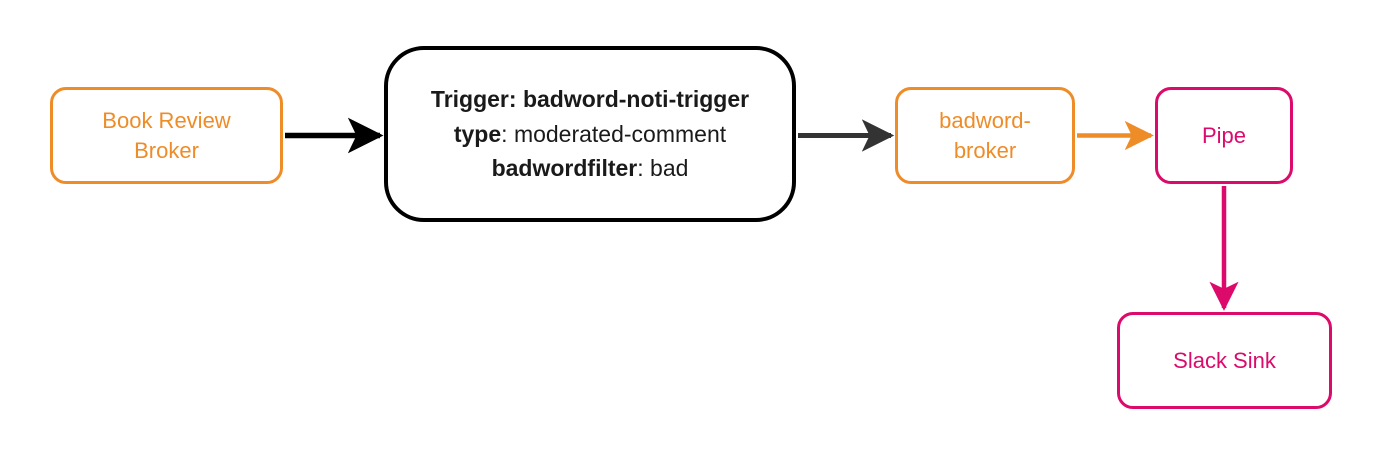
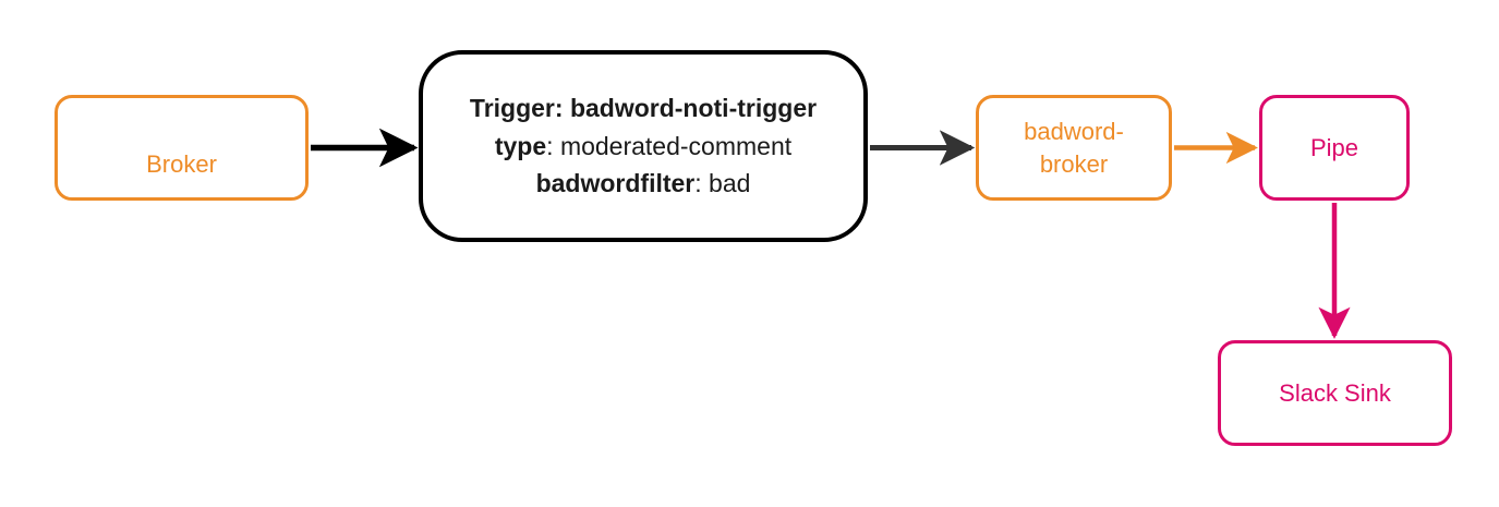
- Book Review
  Broker
  Trigger: badword-noti-trigger
  type: moderated-comment
  badwordfilter: bad
  badword-
  broker
  Pipe
  Slack Sink
